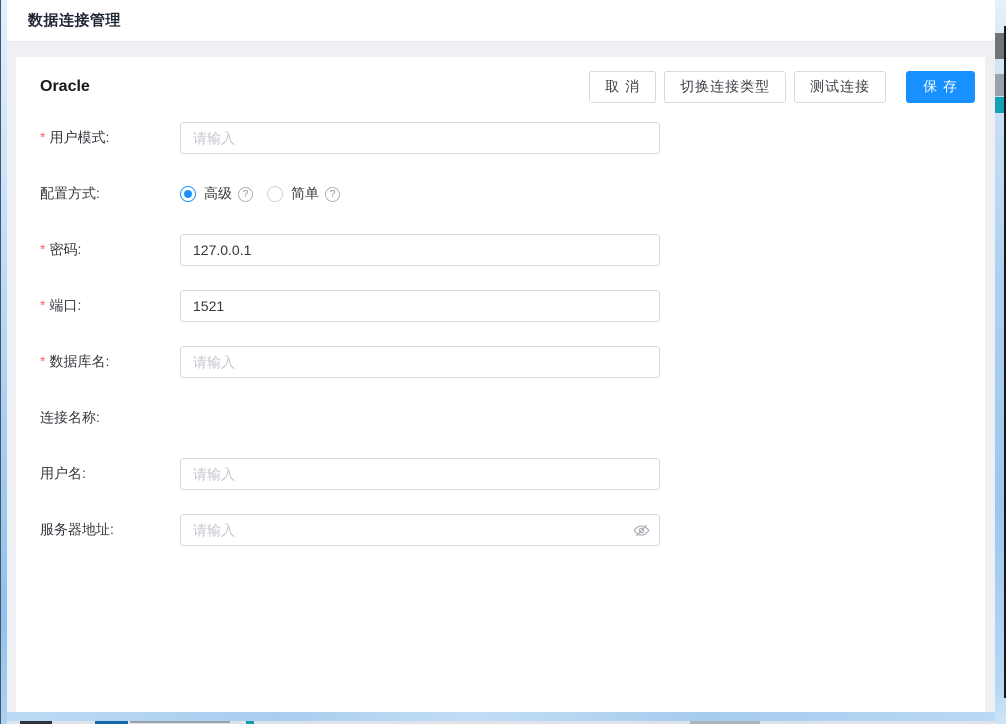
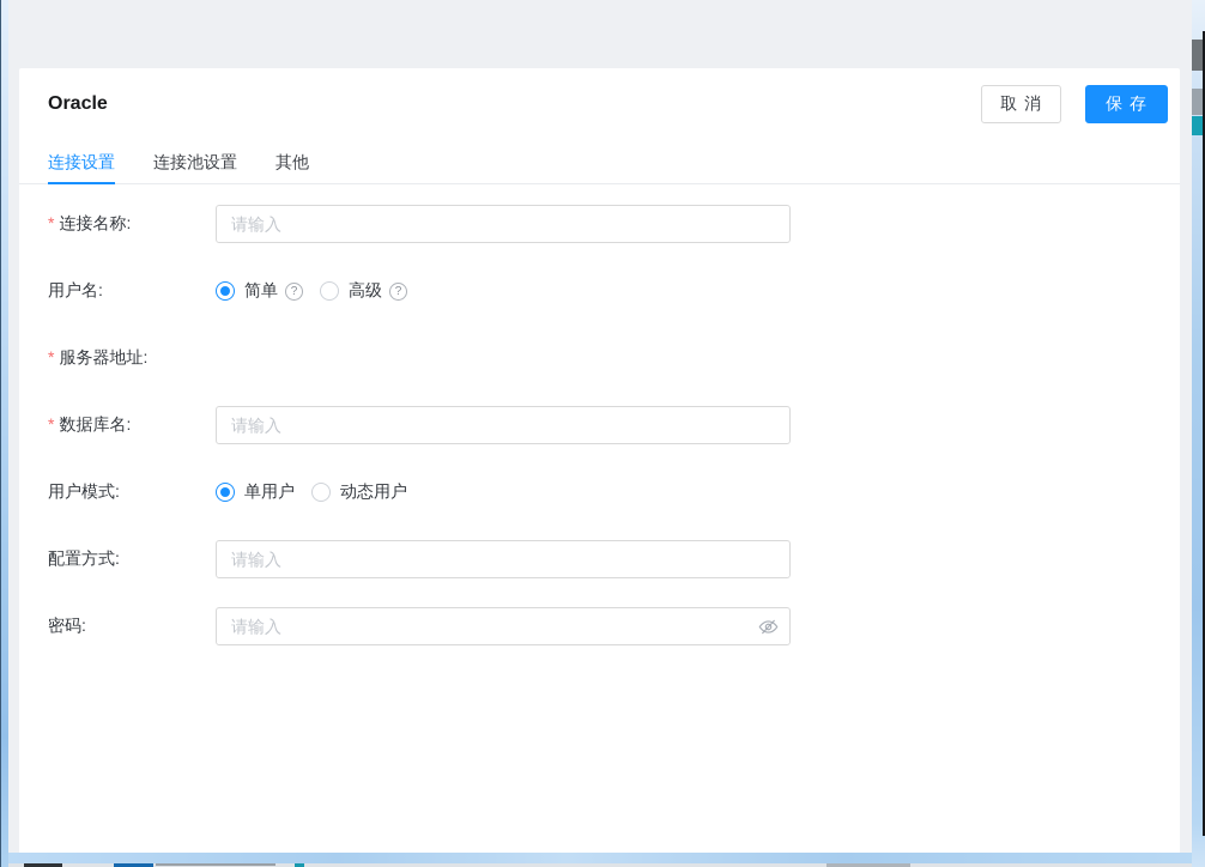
- 数据连接管理
  Oracle
  取 消
- 切换连接类型
- 测试连接
  保 存
+ 连接设置
+ 连接池设置
+ 其他
- * 用户模式:
+ * 连接名称:
  请输入
- 配置方式:
+ 用户名:
- 高级
+ 简单
  ?
- 简单
+ 高级
  ?
- * 密码:
+ * 服务器地址:
- 127.0.0.1
- * 端口:
- 1521
  * 数据库名:
  请输入
- 连接名称:
+ 用户模式:
+ 单用户
+ 动态用户
- 用户名:
+ 配置方式:
  请输入
- 服务器地址:
+ 密码:
  请输入
